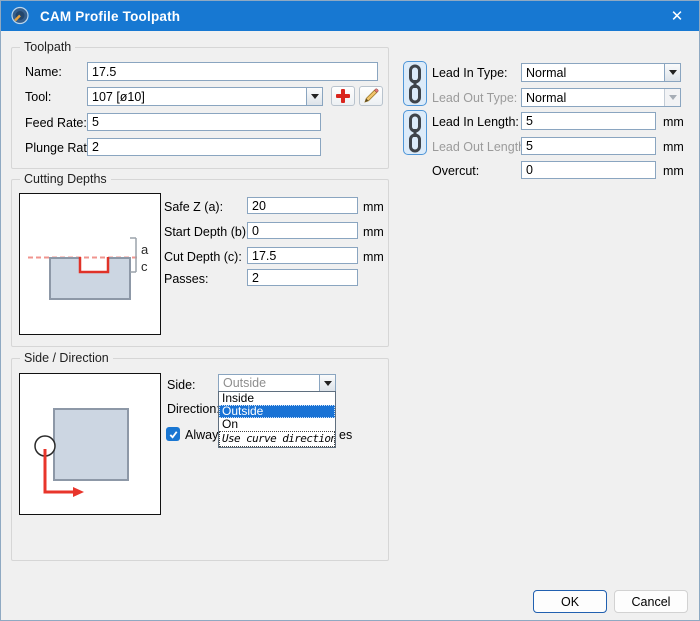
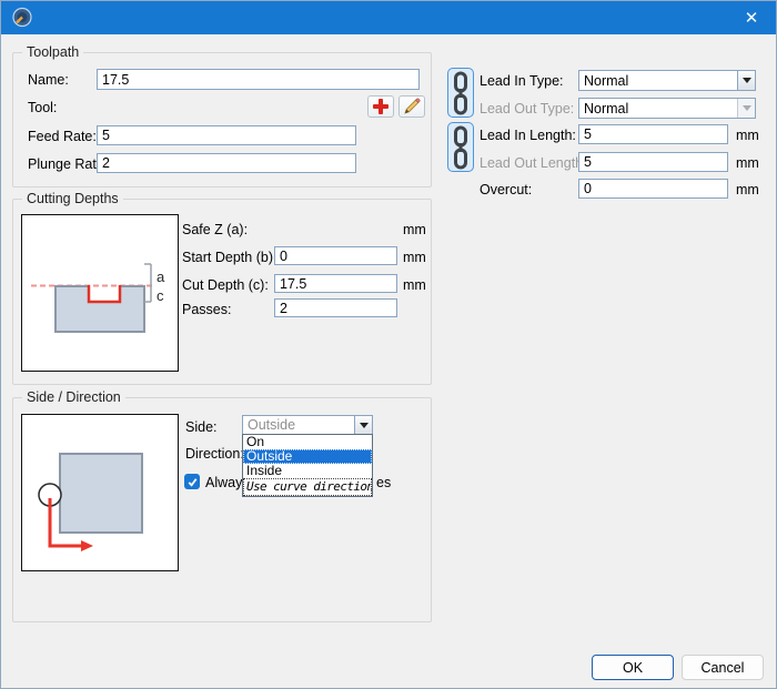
- CAM Profile Toolpath
  ✕
  Toolpath
  Name:
  17.5
  Tool:
- 107 [ø10]
  Feed Rate:
  5
  Plunge Rat
  2
  Cutting Depths
  a
  c
  Safe Z (a):
- 20
  mm
  Start Depth (b)
  0
  mm
  Cut Depth (c):
  17.5
  mm
  Passes:
  2
  Side / Direction
  Side:
  Outside
  Direction
  Alway
  es
- Inside
+ On
  Outside
- On
+ Inside
  Use curve direction
  Lead In Type:
  Normal
  Lead Out Type:
  Normal
  Lead In Length:
  5
  mm
  Lead Out Lengt
  5
  mm
  Overcut:
  0
  mm
  OK
  Cancel
